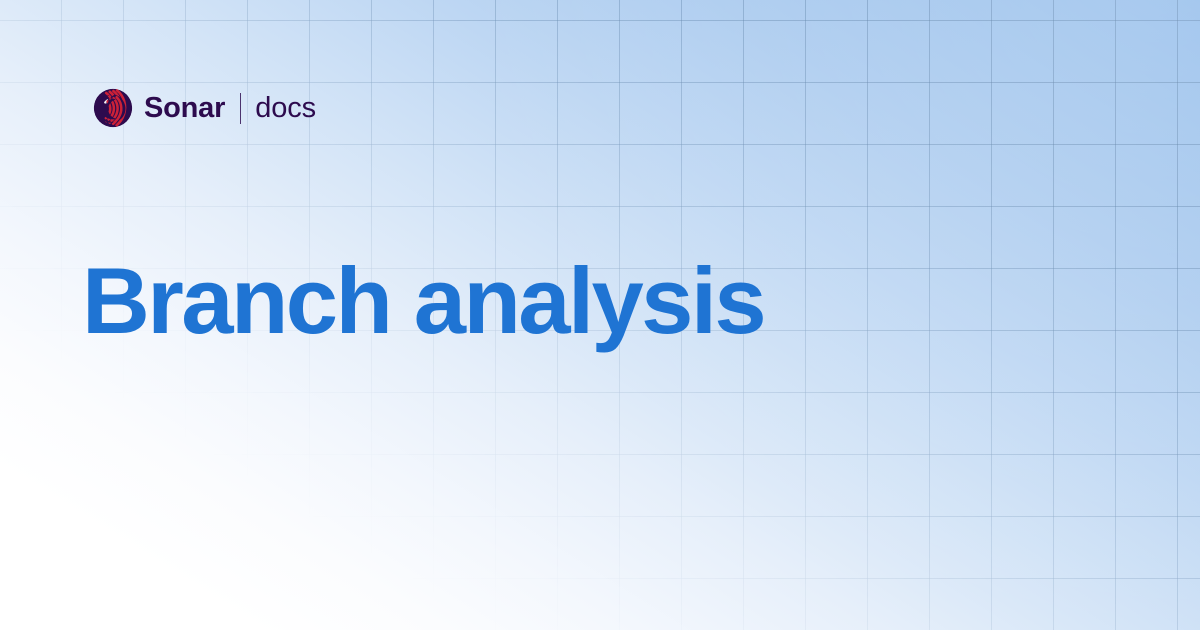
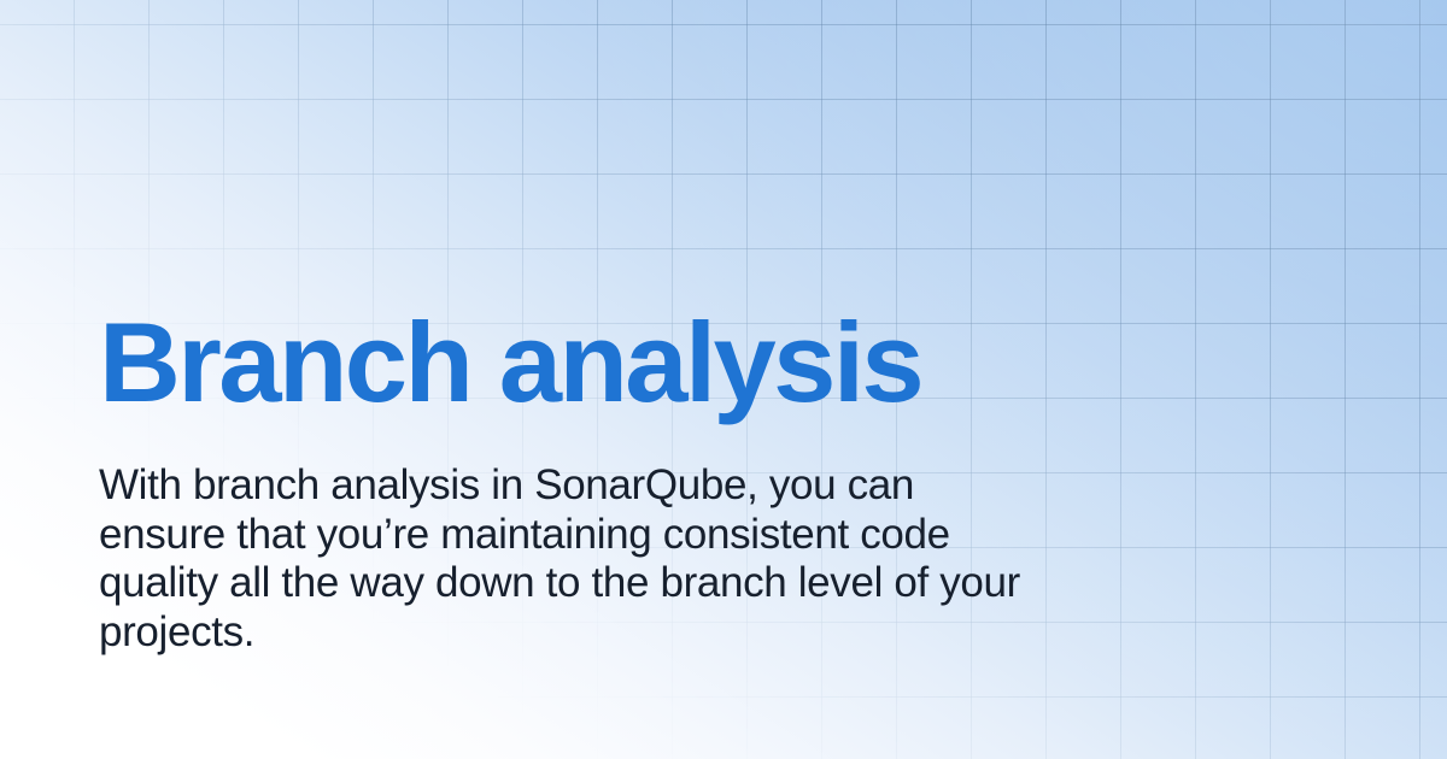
- Sonar
- docs
  Branch analysis
+ With branch analysis in SonarQube, you can ensure that you’re maintaining consistent code quality all the way down to the branch level of your projects.
